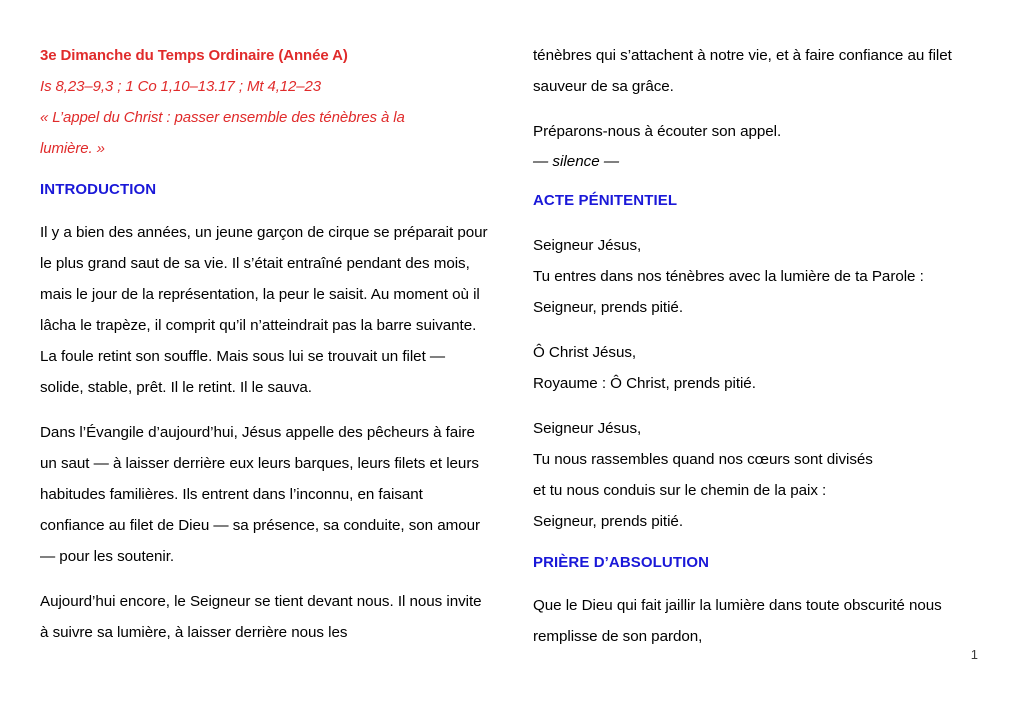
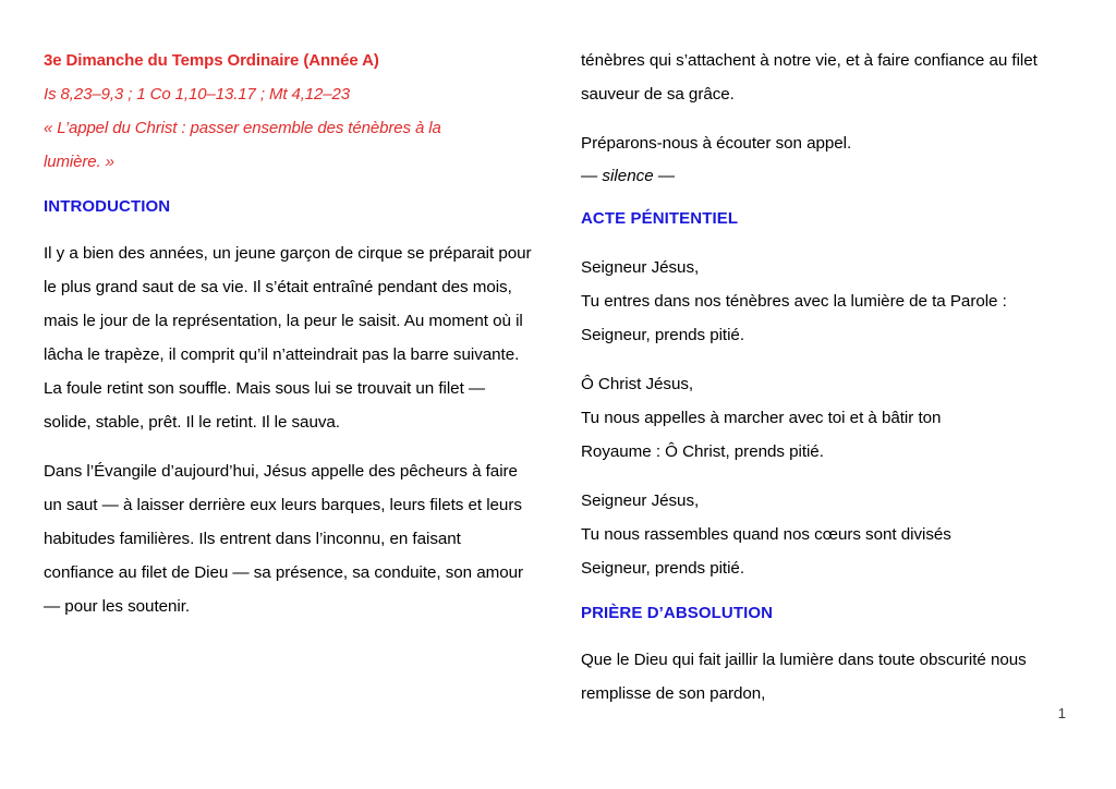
  3e Dimanche du Temps Ordinaire (Année A)
  Is 8,23–9,3 ; 1 Co 1,10–13.17 ; Mt 4,12–23
  « L’appel du Christ : passer ensemble des ténèbres à la
  lumière. »
  INTRODUCTION
  Il y a bien des années, un jeune garçon de cirque se préparait pour le plus grand saut de sa vie. Il s’était entraîné pendant des mois, mais le jour de la représentation, la peur le saisit. Au moment où il lâcha le trapèze, il comprit qu’il n’atteindrait pas la barre suivante. La foule retint son souffle. Mais sous lui se trouvait un filet — solide, stable, prêt. Il le retint. Il le sauva.
  Dans l’Évangile d’aujourd’hui, Jésus appelle des pêcheurs à faire un saut — à laisser derrière eux leurs barques, leurs filets et leurs habitudes familières. Ils entrent dans l’inconnu, en faisant confiance au filet de Dieu — sa présence, sa conduite, son amour — pour les soutenir.
- Aujourd’hui encore, le Seigneur se tient devant nous. Il nous invite à suivre sa lumière, à laisser derrière nous les
  ténèbres qui s’attachent à notre vie, et à faire confiance au filet sauveur de sa grâce.
  Préparons-nous à écouter son appel.
  — silence —
  ACTE PÉNITENTIEL
  Seigneur Jésus,
  Tu entres dans nos ténèbres avec la lumière de ta Parole :
  Seigneur, prends pitié.
  Ô Christ Jésus,
+ Tu nous appelles à marcher avec toi et à bâtir ton
  Royaume : Ô Christ, prends pitié.
  Seigneur Jésus,
  Tu nous rassembles quand nos cœurs sont divisés
- et tu nous conduis sur le chemin de la paix :
  Seigneur, prends pitié.
  PRIÈRE D’ABSOLUTION
  Que le Dieu qui fait jaillir la lumière dans toute obscurité nous remplisse de son pardon,
  1
